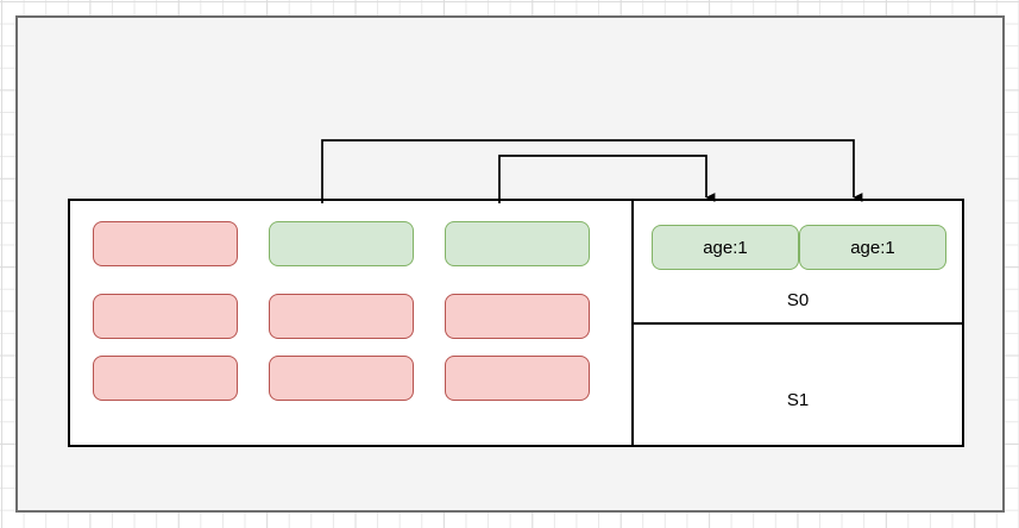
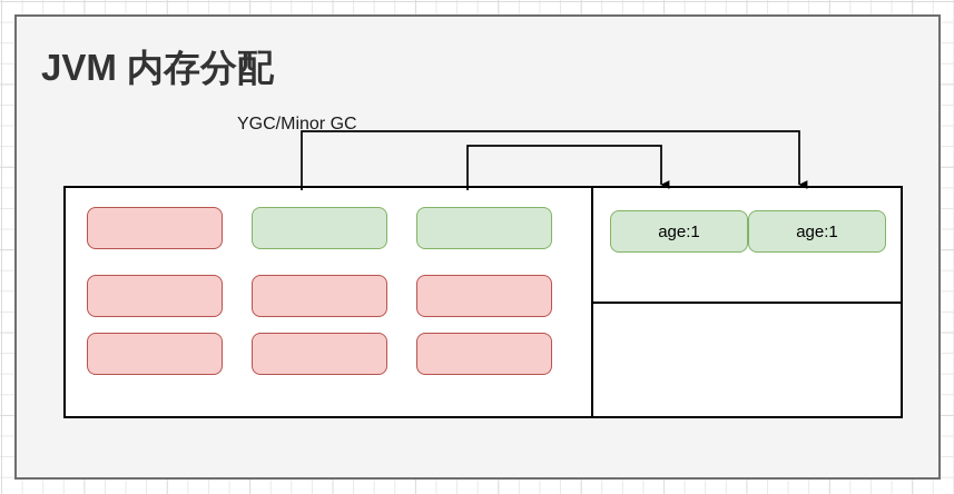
+ JVM 内存分配
+ YGC/Minor GC
  age:1
  age:1
- S0
- S1
